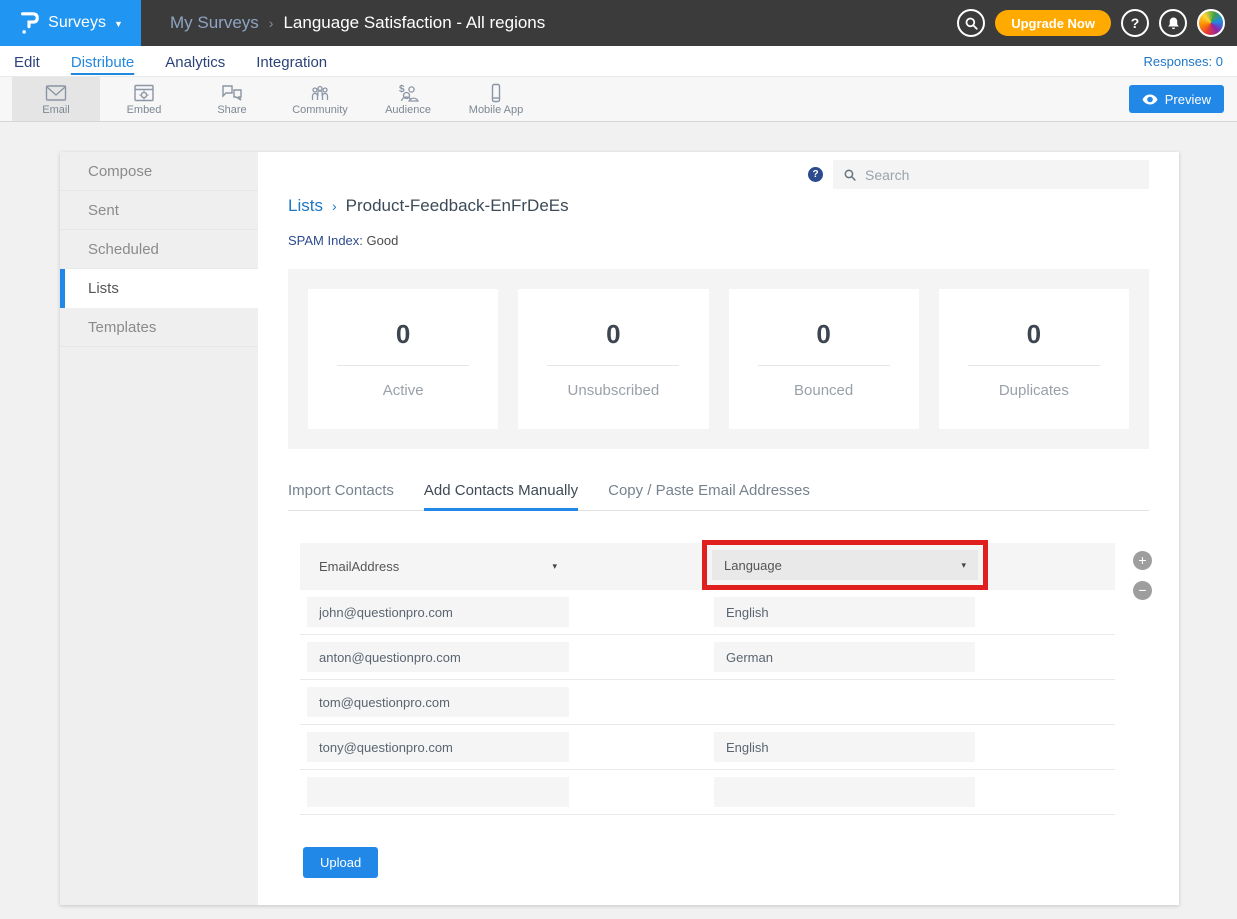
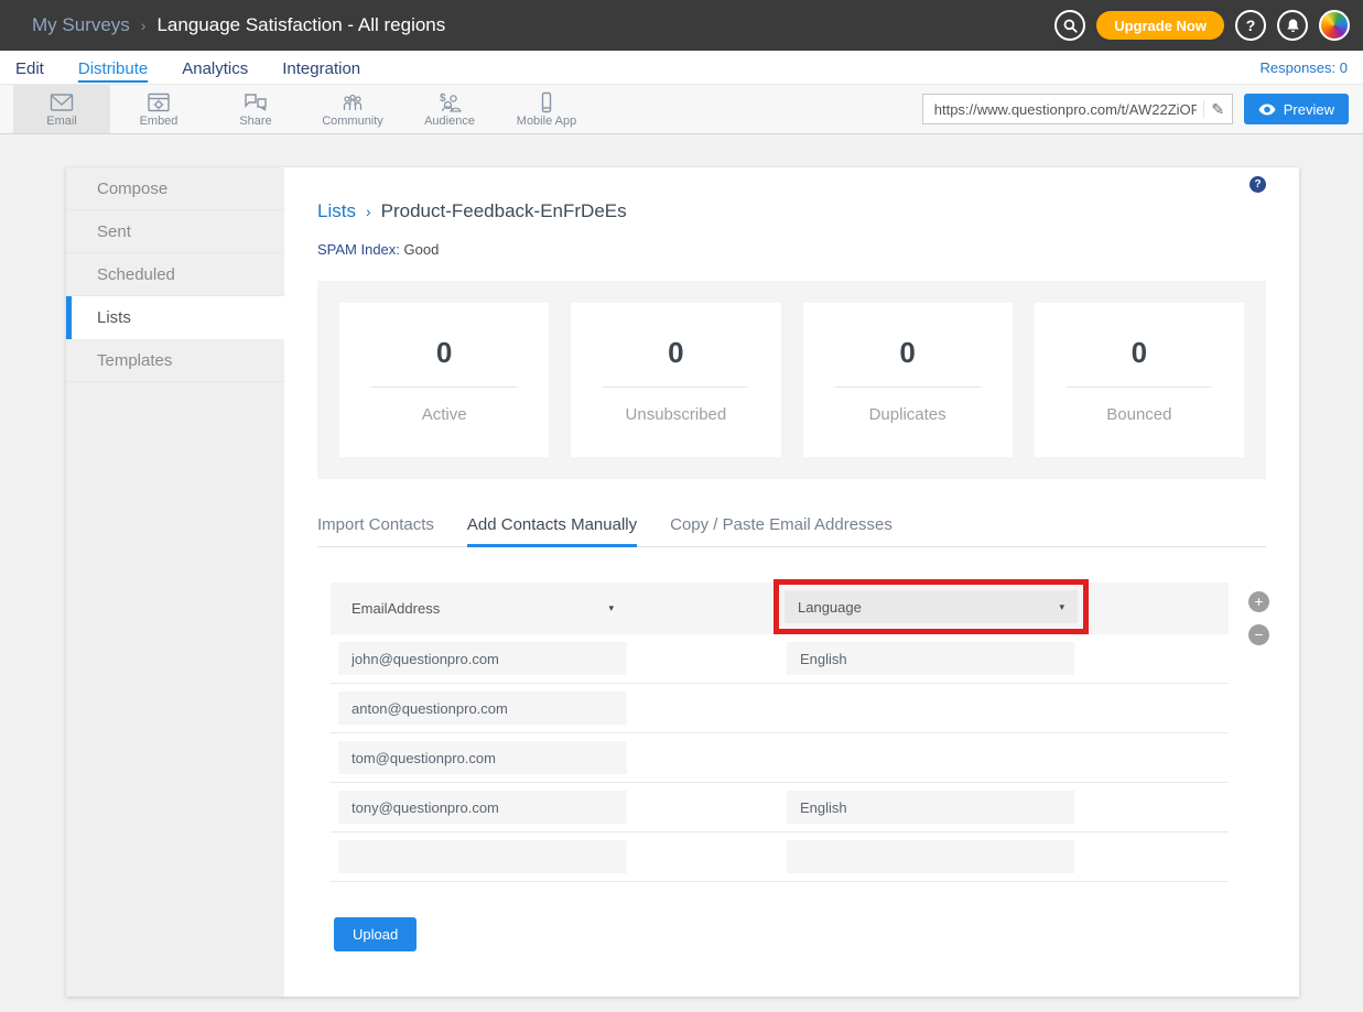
- Surveys
- ▼
  My Surveys
  ›
  Language Satisfaction - All regions
  Upgrade Now
  ?
  Edit
  Distribute
  Analytics
  Integration
  Responses: 0
  Email
  Embed
  Share
  Community
  $
  Audience
  Mobile App
+ https://www.questionpro.com/t/AW22ZiOP
+ ✎
  Preview
  Compose
  Sent
  Scheduled
  Lists
  Templates
  ?
- Search
  Lists
  ›
  Product-Feedback-EnFrDeEs
  SPAM Index: Good
  0
  Active
  0
  Unsubscribed
  0
- Bounced
+ Duplicates
  0
- Duplicates
+ Bounced
  Import Contacts
  Add Contacts Manually
  Copy / Paste Email Addresses
  EmailAddress
  ▾
  Language
  ▾
  +
  −
  john@questionpro.com
  English
  anton@questionpro.com
- German
  tom@questionpro.com
  tony@questionpro.com
  English
  Upload
